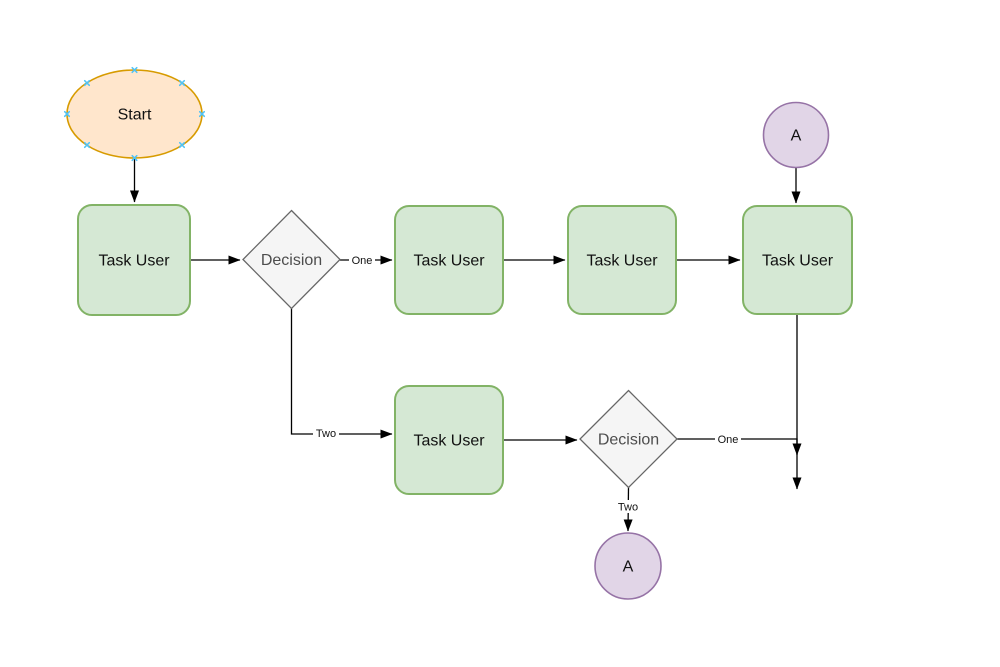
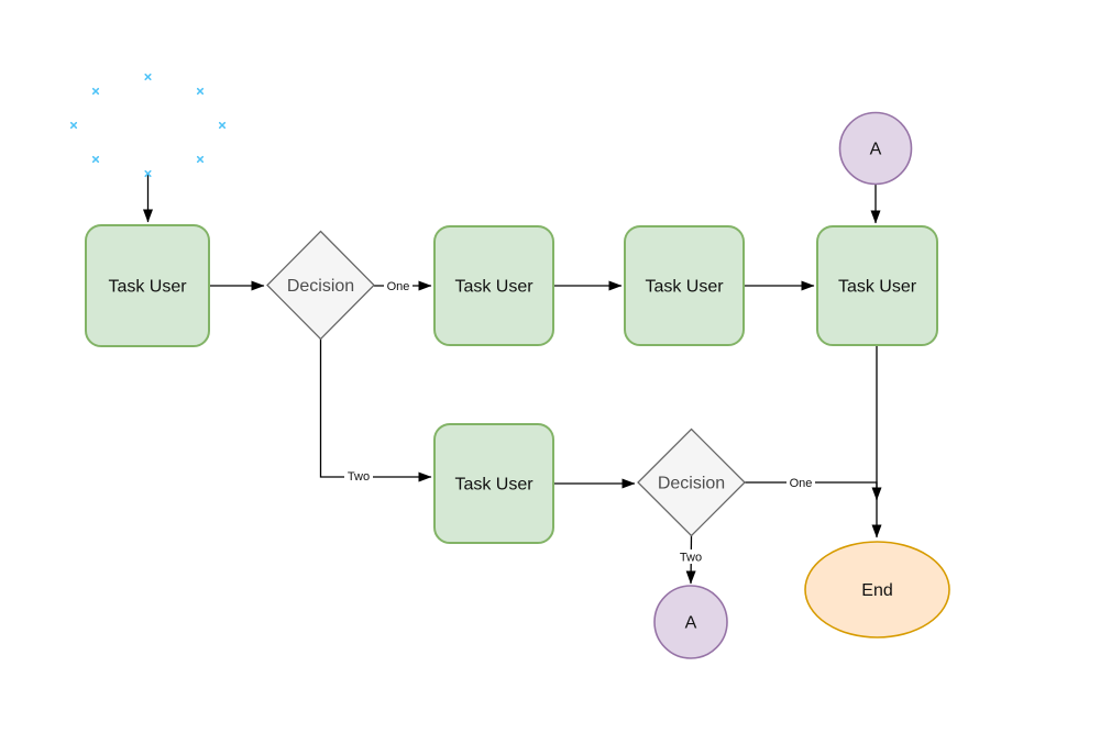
  One
  Two
  One
  Two
- Start
  Task User
  Decision
  Task User
  Task User
  Task User
  A
  Task User
  Decision
  A
+ End
